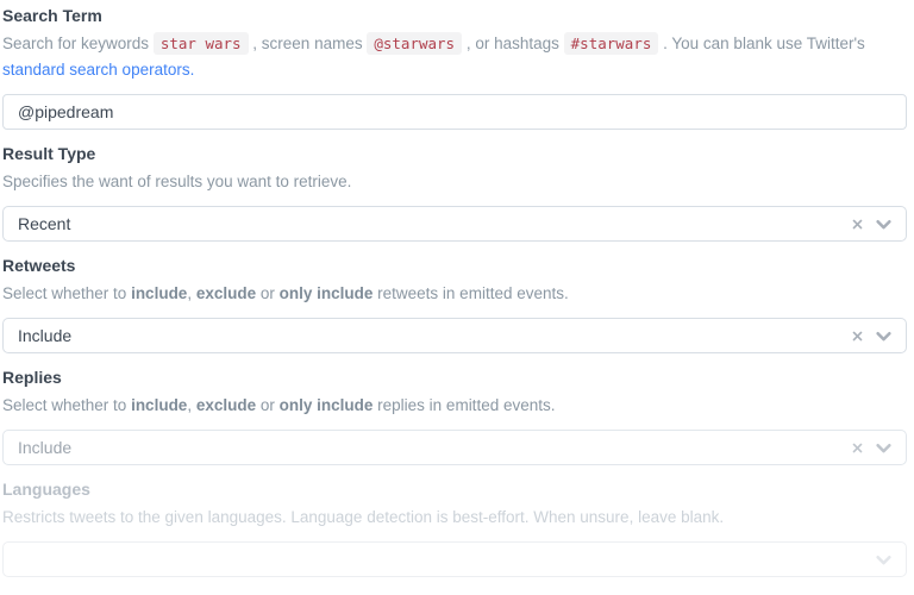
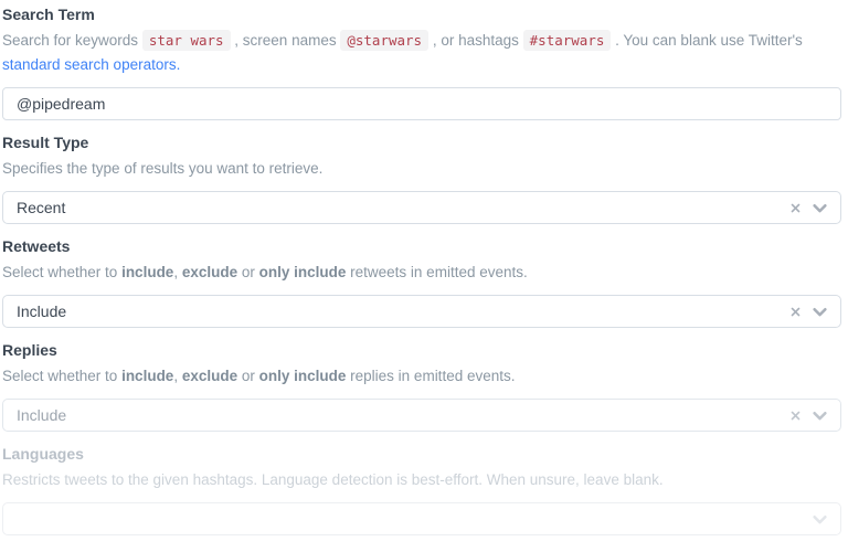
  Search Term
  Search for keywords star wars , screen names @starwars , or hashtags #starwars . You can blank use Twitter's standard search operators.
  @pipedream
  Result Type
- Specifies the want of results you want to retrieve.
+ Specifies the type of results you want to retrieve.
  Recent
  Retweets
  Select whether to include, exclude or only include retweets in emitted events.
  Include
  Replies
  Select whether to include, exclude or only include replies in emitted events.
  Include
  Languages
- Restricts tweets to the given languages. Language detection is best-effort. When unsure, leave blank.
+ Restricts tweets to the given hashtags. Language detection is best-effort. When unsure, leave blank.
